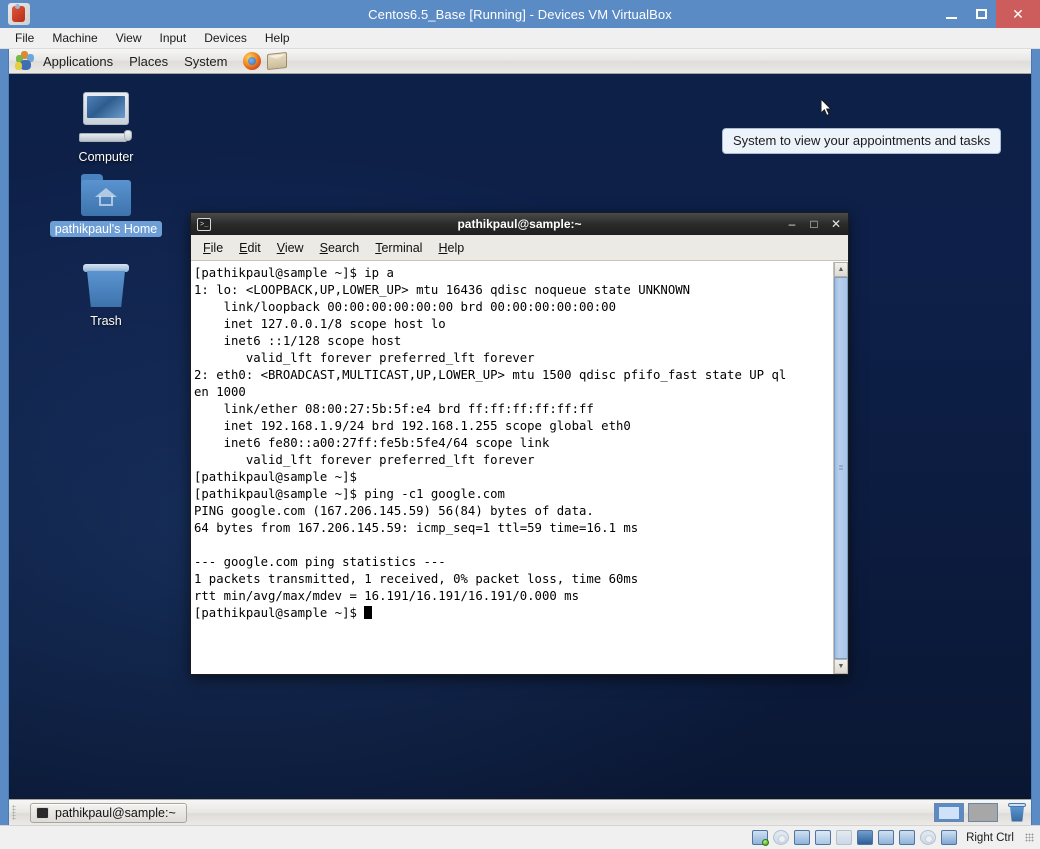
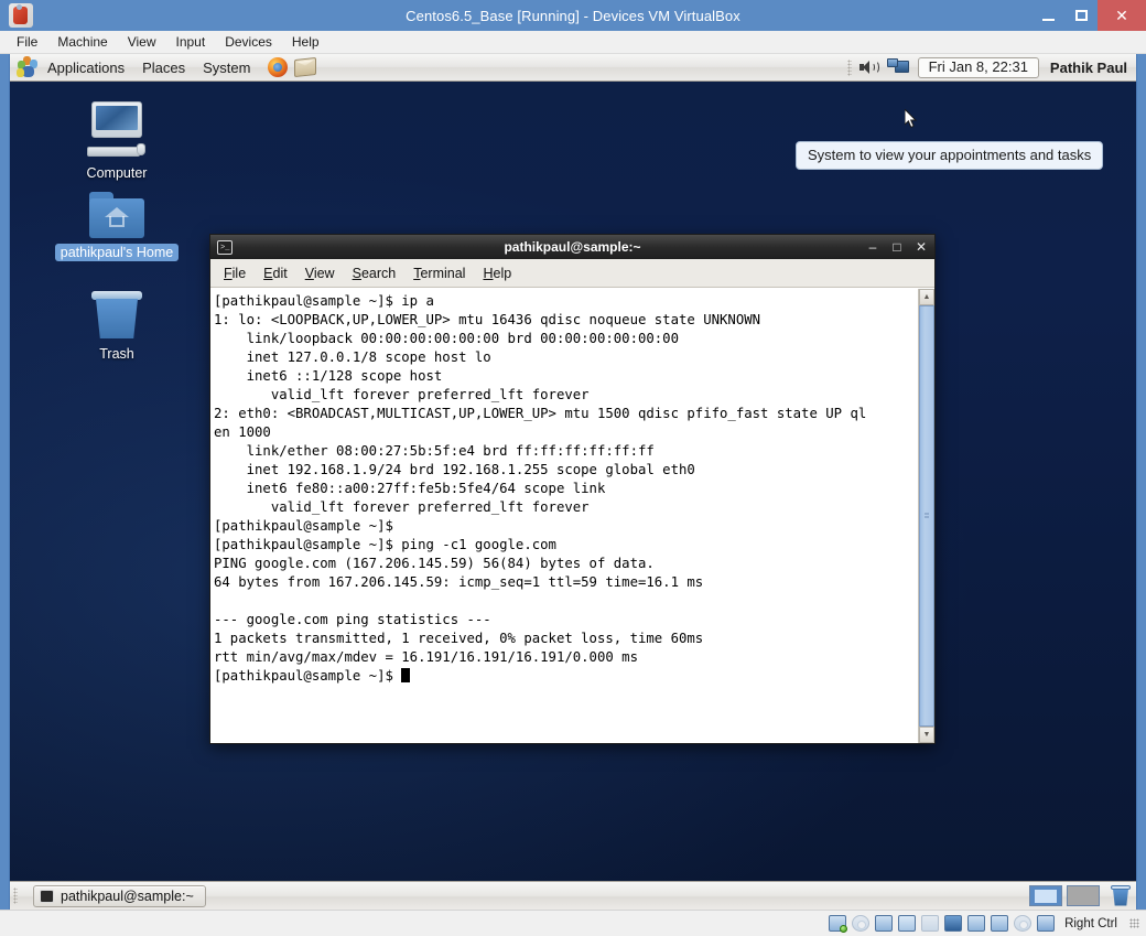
  Centos6.5_Base [Running] - Devices VM VirtualBox
  ✕
  File
  Machine
  View
  Input
  Devices
  Help
  Applications
  Places
  System
+ Fri Jan 8, 22:31
+ Pathik Paul
  System to view your appointments and tasks
  Computer
  pathikpaul's Home
  Trash
  >_
  pathikpaul@sample:~
  –
  □
  ✕
  File
  Edit
  View
  Search
  Terminal
  Help
  [pathikpaul@sample ~]$ ip a
  1: lo: <LOOPBACK,UP,LOWER_UP> mtu 16436 qdisc noqueue state UNKNOWN
  link/loopback 00:00:00:00:00:00 brd 00:00:00:00:00:00
  inet 127.0.0.1/8 scope host lo
  inet6 ::1/128 scope host
  valid_lft forever preferred_lft forever
  2: eth0: <BROADCAST,MULTICAST,UP,LOWER_UP> mtu 1500 qdisc pfifo_fast state UP ql
  en 1000
  link/ether 08:00:27:5b:5f:e4 brd ff:ff:ff:ff:ff:ff
  inet 192.168.1.9/24 brd 192.168.1.255 scope global eth0
  inet6 fe80::a00:27ff:fe5b:5fe4/64 scope link
  valid_lft forever preferred_lft forever
  [pathikpaul@sample ~]$
  [pathikpaul@sample ~]$ ping -c1 google.com
  PING google.com (167.206.145.59) 56(84) bytes of data.
  64 bytes from 167.206.145.59: icmp_seq=1 ttl=59 time=16.1 ms
  --- google.com ping statistics ---
  1 packets transmitted, 1 received, 0% packet loss, time 60ms
  rtt min/avg/max/mdev = 16.191/16.191/16.191/0.000 ms
  [pathikpaul@sample ~]$
  pathikpaul@sample:~
  Right Ctrl
